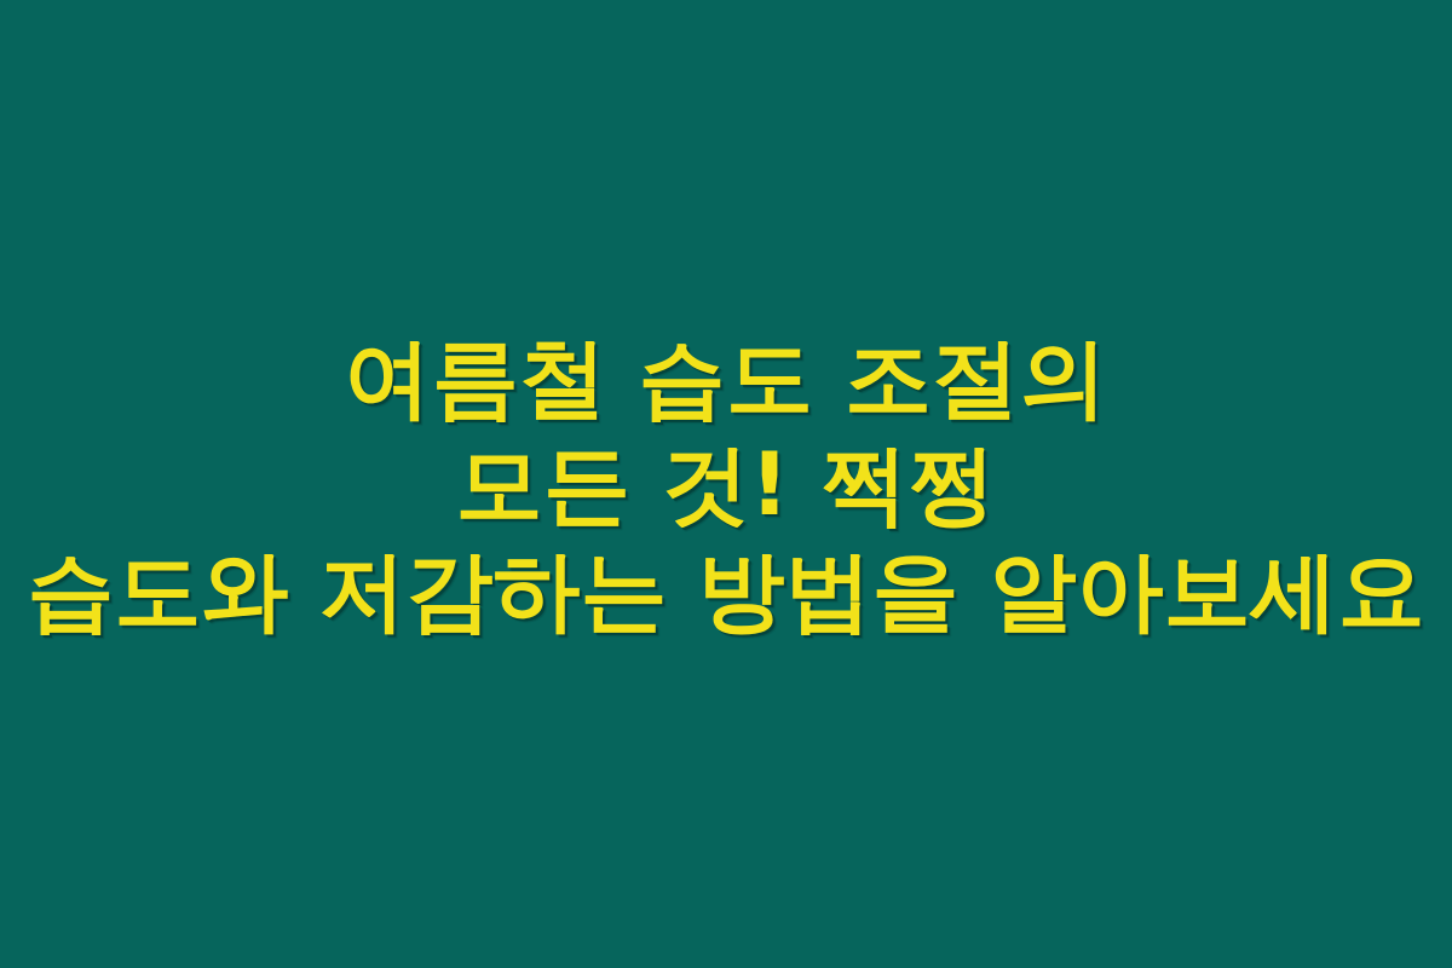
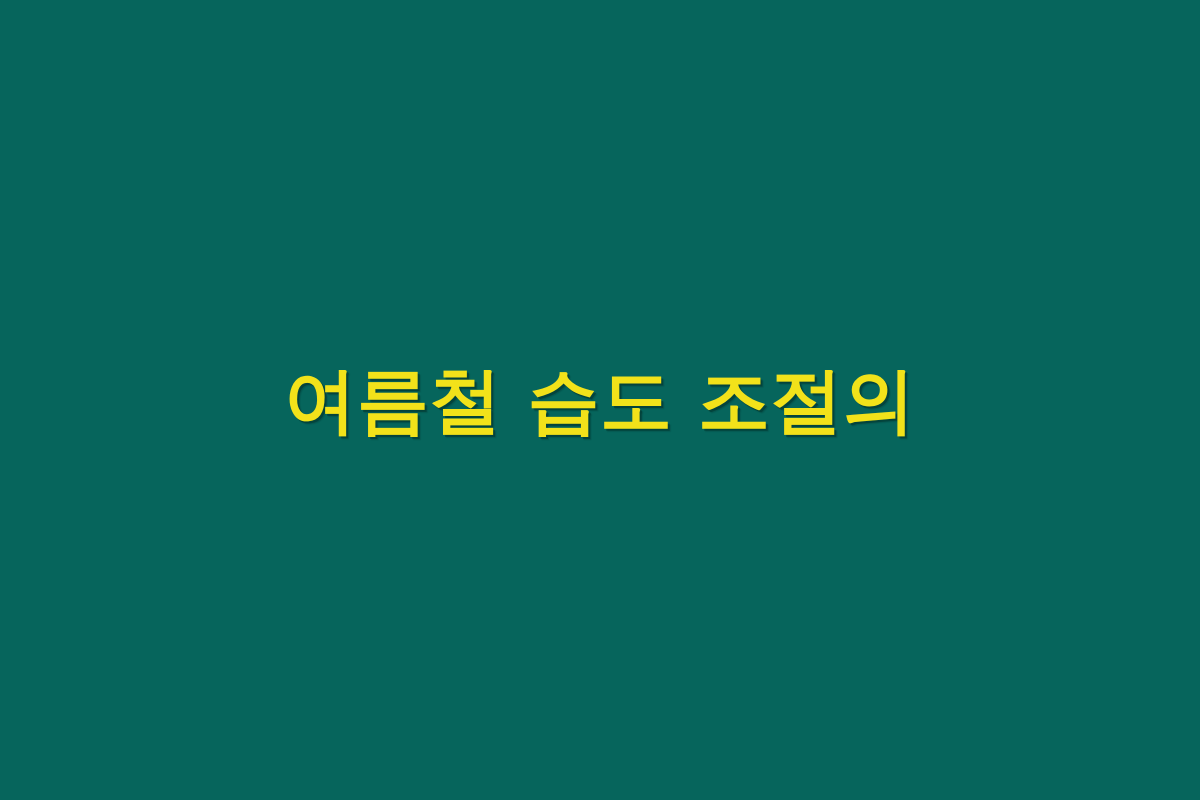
  여름철 습도 조절의
- 모든 것! 쩍쩡
- 습도와 저감하는 방법을 알아보세요
